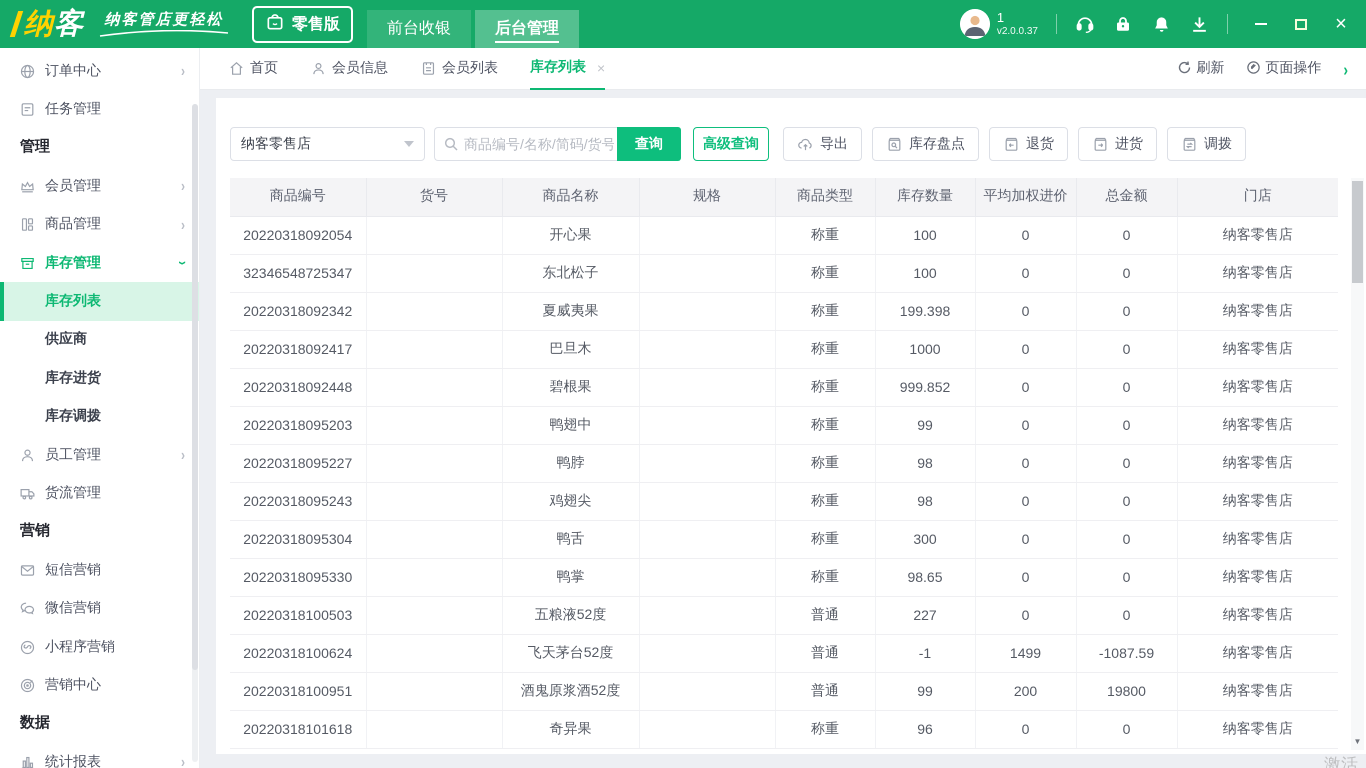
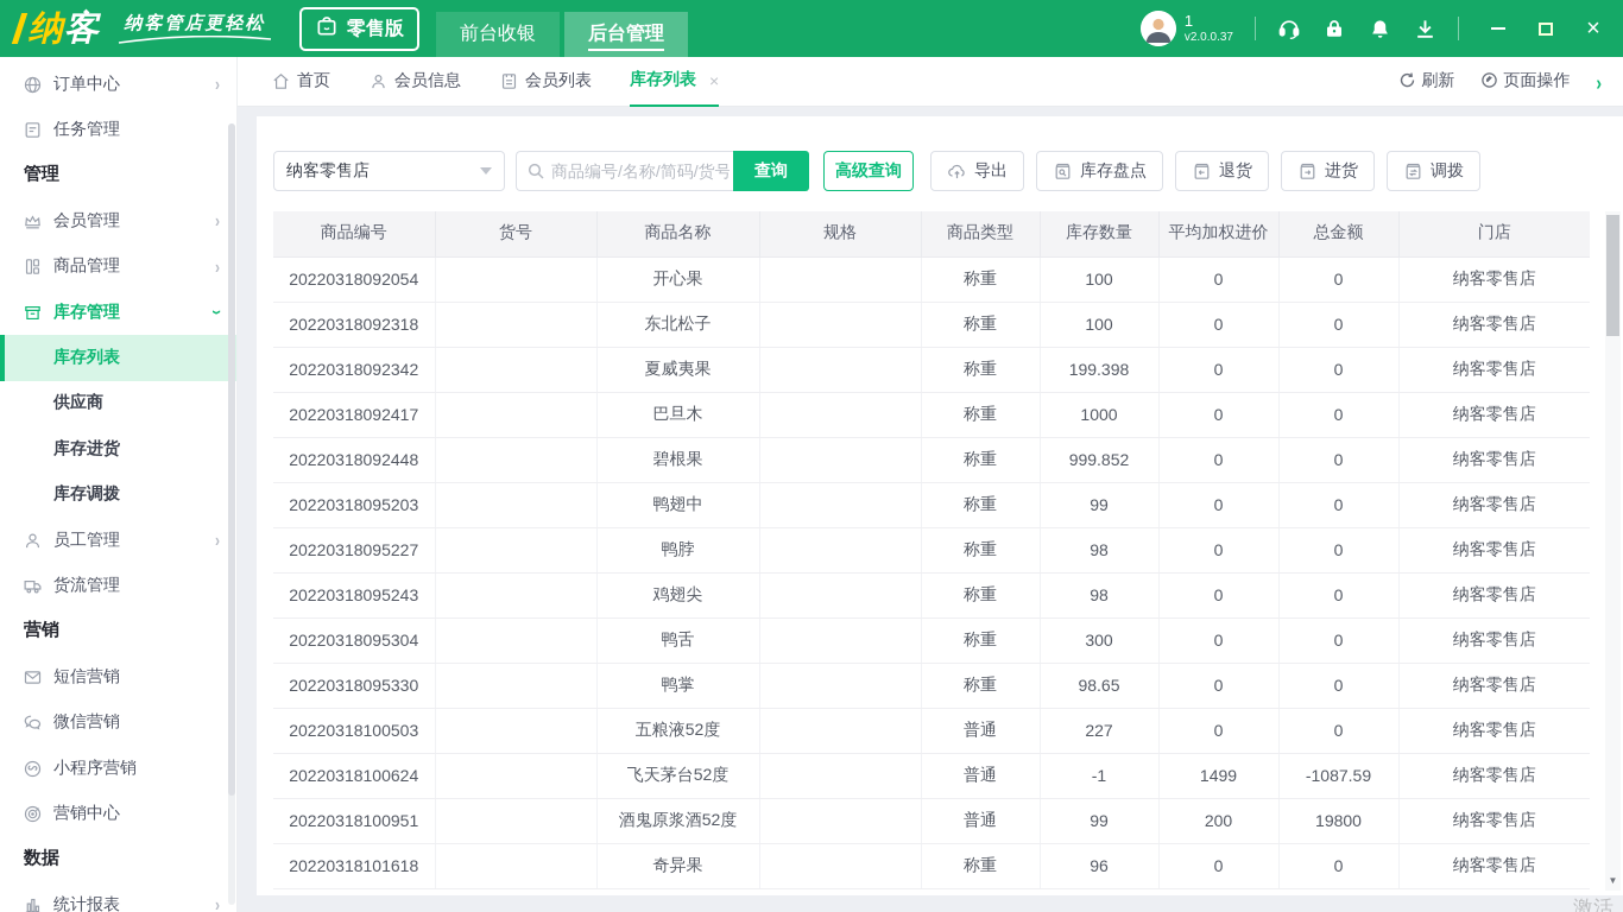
  纳客
  纳客管店更轻松
  零售版
  前台收银
  后台管理
  1
  v2.0.0.37
  ×
  订单中心
  ›
  任务管理
  管理
  会员管理
  ›
  商品管理
  ›
  库存管理
  库存列表
  供应商
  库存进货
  库存调拨
  员工管理
  ›
  货流管理
  营销
  短信营销
  微信营销
  小程序营销
  营销中心
  数据
  统计报表
  ›
  首页
  会员信息
  会员列表
  库存列表
  ×
  刷新
  页面操作
  ›
  纳客零售店
  商品编号/名称/简码/货号
  查询
  高级查询
  导出
  库存盘点
  退货
  进货
  调拨
  商品编号	货号	商品名称	规格	商品类型	库存数量	平均加权进价	总金额	门店
  20220318092054		开心果		称重	100	0	0	纳客零售店
- 32346548725347		东北松子		称重	100	0	0	纳客零售店
+ 20220318092318		东北松子		称重	100	0	0	纳客零售店
  20220318092342		夏威夷果		称重	199.398	0	0	纳客零售店
  20220318092417		巴旦木		称重	1000	0	0	纳客零售店
  20220318092448		碧根果		称重	999.852	0	0	纳客零售店
  20220318095203		鸭翅中		称重	99	0	0	纳客零售店
  20220318095227		鸭脖		称重	98	0	0	纳客零售店
  20220318095243		鸡翅尖		称重	98	0	0	纳客零售店
  20220318095304		鸭舌		称重	300	0	0	纳客零售店
  20220318095330		鸭掌		称重	98.65	0	0	纳客零售店
  20220318100503		五粮液52度		普通	227	0	0	纳客零售店
  20220318100624		飞天茅台52度		普通	-1	1499	-1087.59	纳客零售店
  20220318100951		酒鬼原浆酒52度		普通	99	200	19800	纳客零售店
  20220318101618		奇异果		称重	96	0	0	纳客零售店
  ▼
  激活
